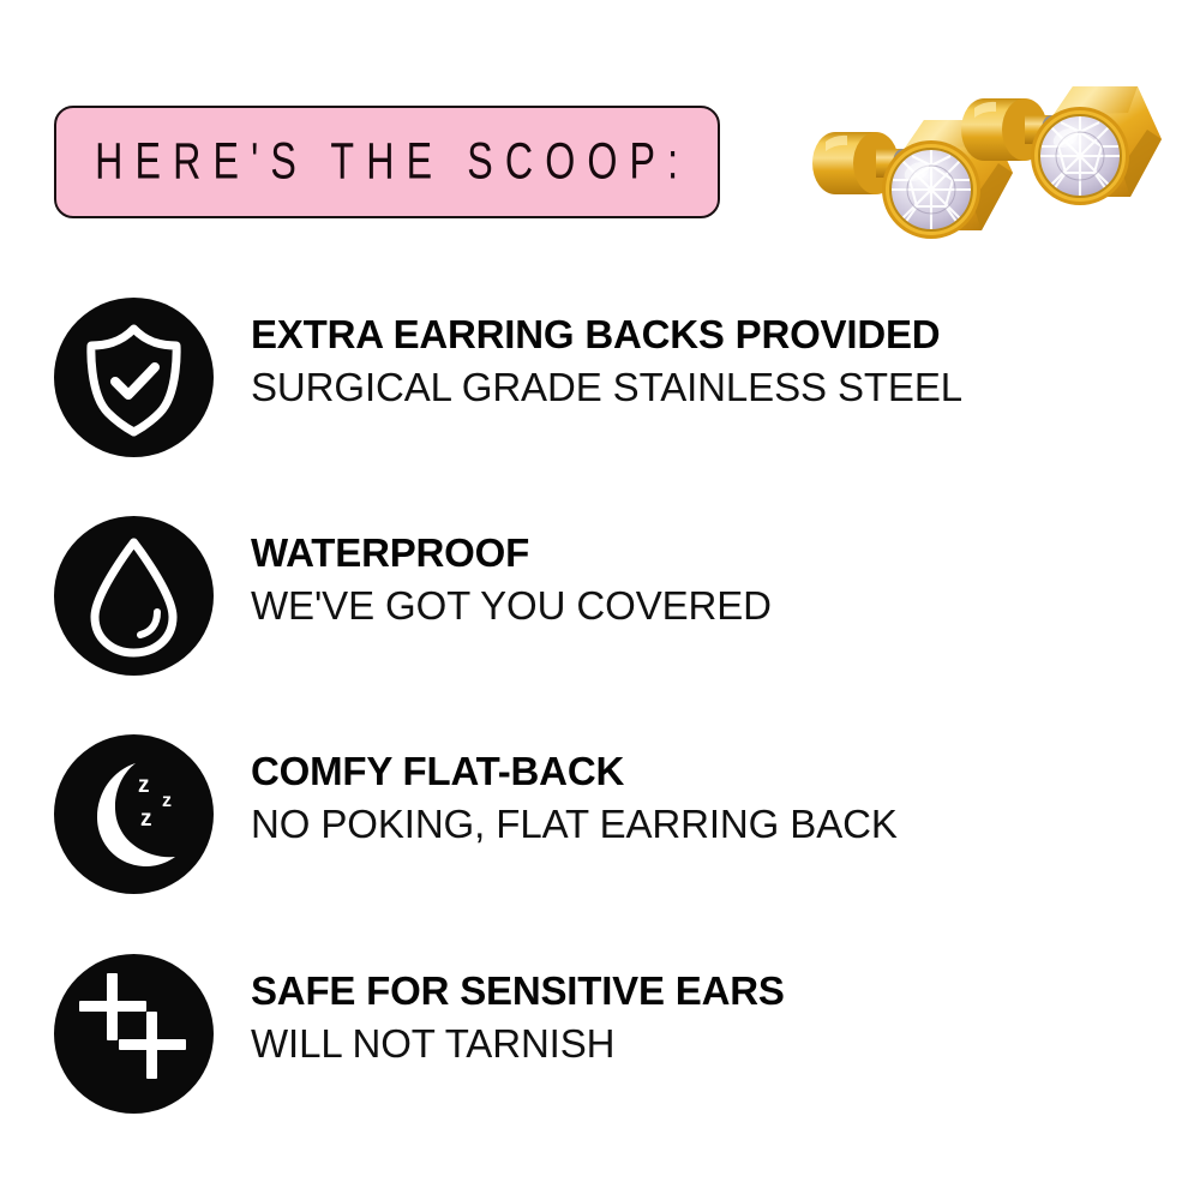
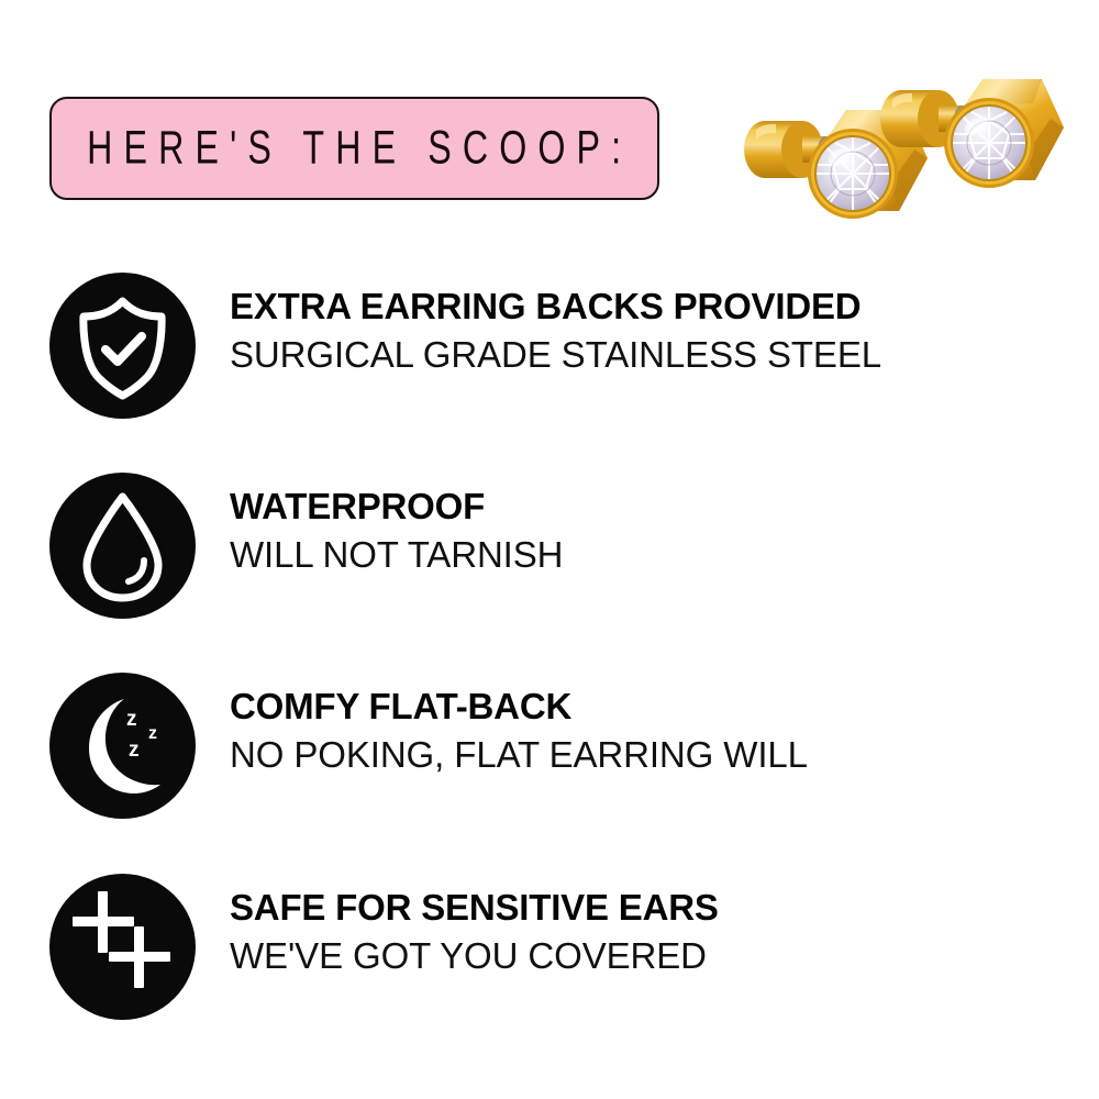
  HERE'S THE SCOOP:
  EXTRA EARRING BACKS PROVIDED
  SURGICAL GRADE STAINLESS STEEL
  WATERPROOF
- WE'VE GOT YOU COVERED
+ WILL NOT TARNISH
  z
  z
  z
  COMFY FLAT-BACK
- NO POKING, FLAT EARRING BACK
+ NO POKING, FLAT EARRING WILL
  SAFE FOR SENSITIVE EARS
- WILL NOT TARNISH
+ WE'VE GOT YOU COVERED
